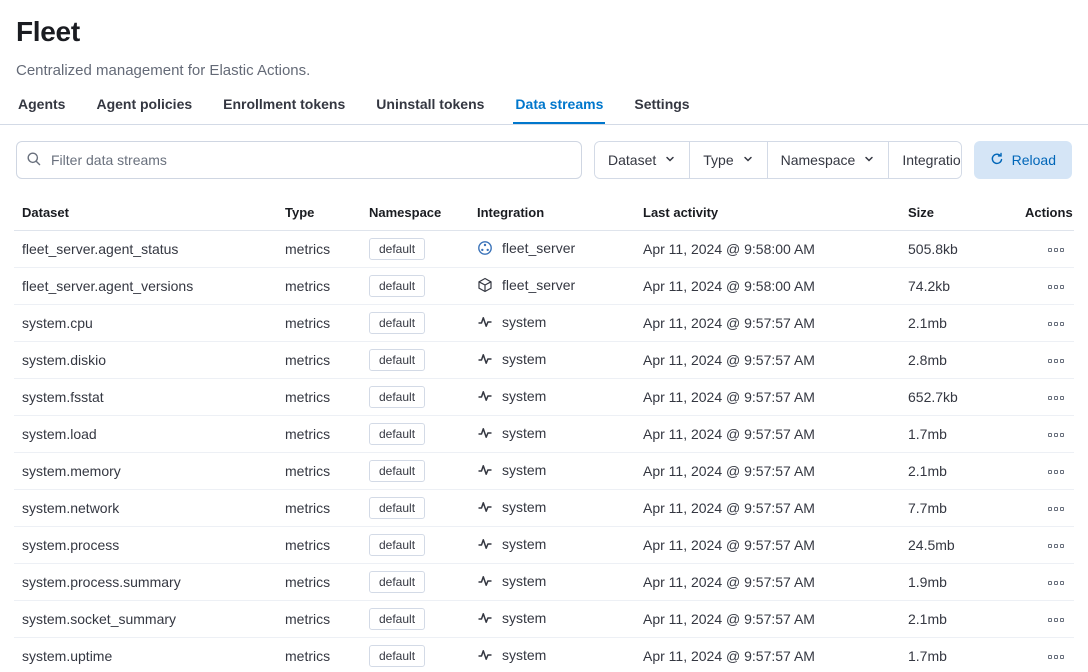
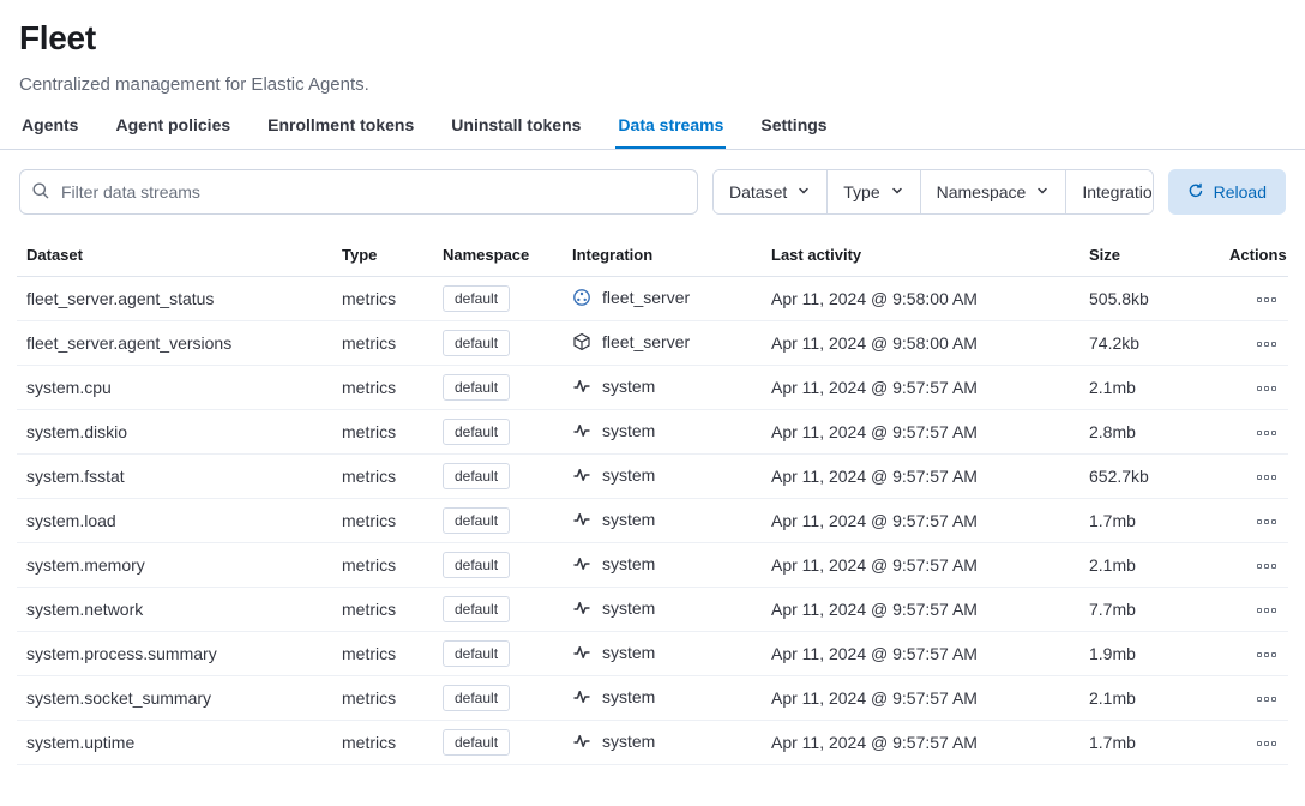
  Fleet
- Centralized management for Elastic Actions.
+ Centralized management for Elastic Agents.
  Agents
  Agent policies
  Enrollment tokens
  Uninstall tokens
  Data streams
  Settings
  Filter data streams
  Dataset
  Type
  Namespace
  Integratio
  Reload
  Dataset	Type	Namespace	Integration	Last activity	Size	Actions
  fleet_server.agent_status	metrics	default	fleet_server	Apr 11, 2024 @ 9:58:00 AM	505.8kb
  fleet_server.agent_versions	metrics	default	fleet_server	Apr 11, 2024 @ 9:58:00 AM	74.2kb
  system.cpu	metrics	default	system	Apr 11, 2024 @ 9:57:57 AM	2.1mb
  system.diskio	metrics	default	system	Apr 11, 2024 @ 9:57:57 AM	2.8mb
  system.fsstat	metrics	default	system	Apr 11, 2024 @ 9:57:57 AM	652.7kb
  system.load	metrics	default	system	Apr 11, 2024 @ 9:57:57 AM	1.7mb
  system.memory	metrics	default	system	Apr 11, 2024 @ 9:57:57 AM	2.1mb
  system.network	metrics	default	system	Apr 11, 2024 @ 9:57:57 AM	7.7mb
- system.process	metrics	default	system	Apr 11, 2024 @ 9:57:57 AM	24.5mb
  system.process.summary	metrics	default	system	Apr 11, 2024 @ 9:57:57 AM	1.9mb
  system.socket_summary	metrics	default	system	Apr 11, 2024 @ 9:57:57 AM	2.1mb
  system.uptime	metrics	default	system	Apr 11, 2024 @ 9:57:57 AM	1.7mb
